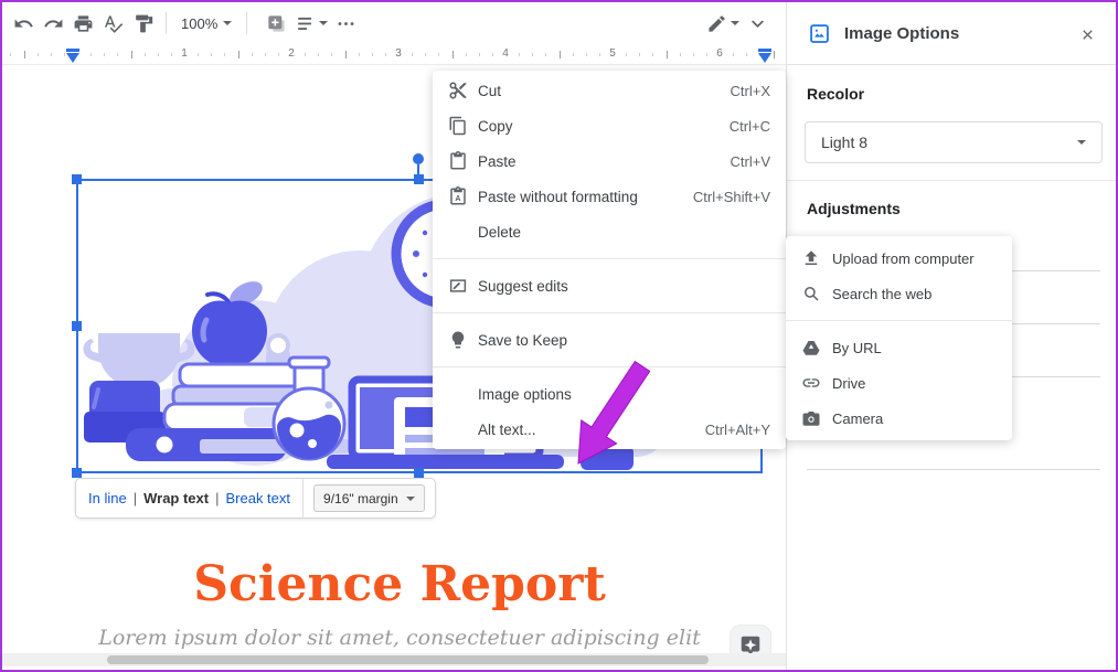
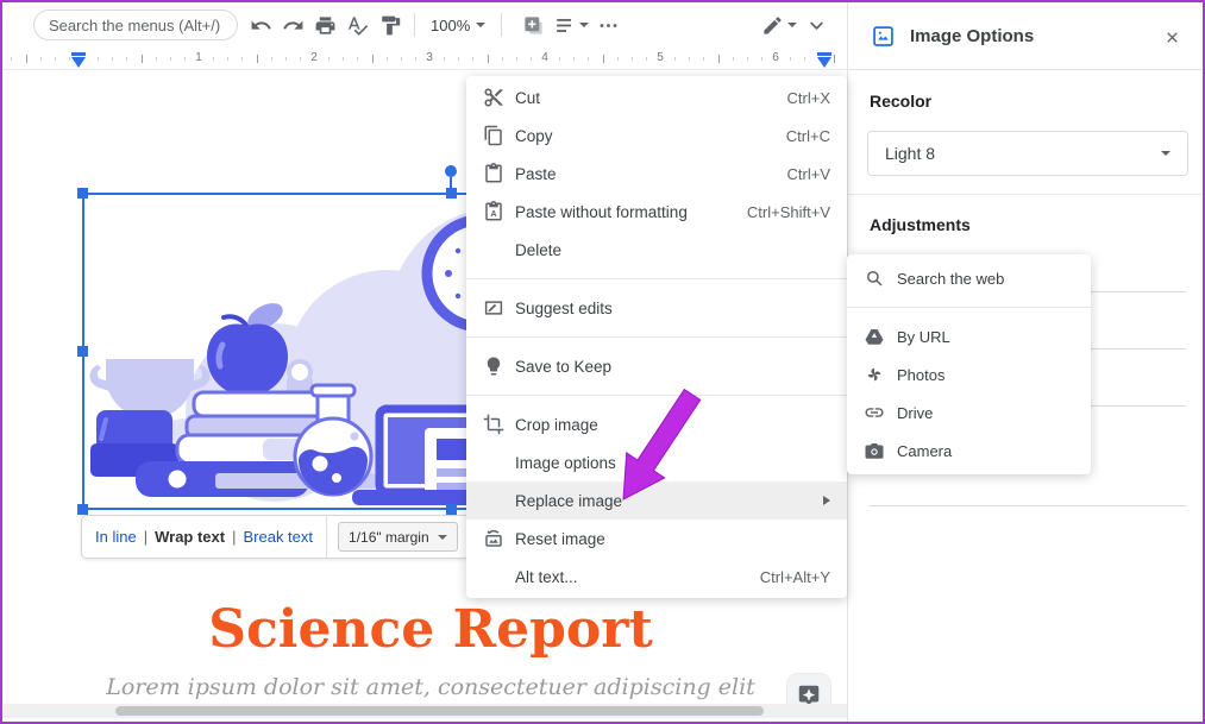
+ Search the menus (Alt+/)
  100%
  1
  2
  3
  4
  5
  6
  In line
  |
  Wrap text
  |
  Break text
- 9/16" margin
+ 1/16" margin
  Science Report
  Lorem ipsum dolor sit amet, consectetuer adipiscing elit
  Image Options
  Recolor
  Light 8
  Adjustments
  Cut
  Ctrl+X
  Copy
  Ctrl+C
  Paste
  Ctrl+V
  Paste without formatting
  Ctrl+Shift+V
  Delete
  Suggest edits
  Save to Keep
+ Crop image
  Image options
+ Replace image
+ Reset image
  Alt text...
  Ctrl+Alt+Y
- Upload from computer
  Search the web
  By URL
+ Photos
  Drive
  Camera
